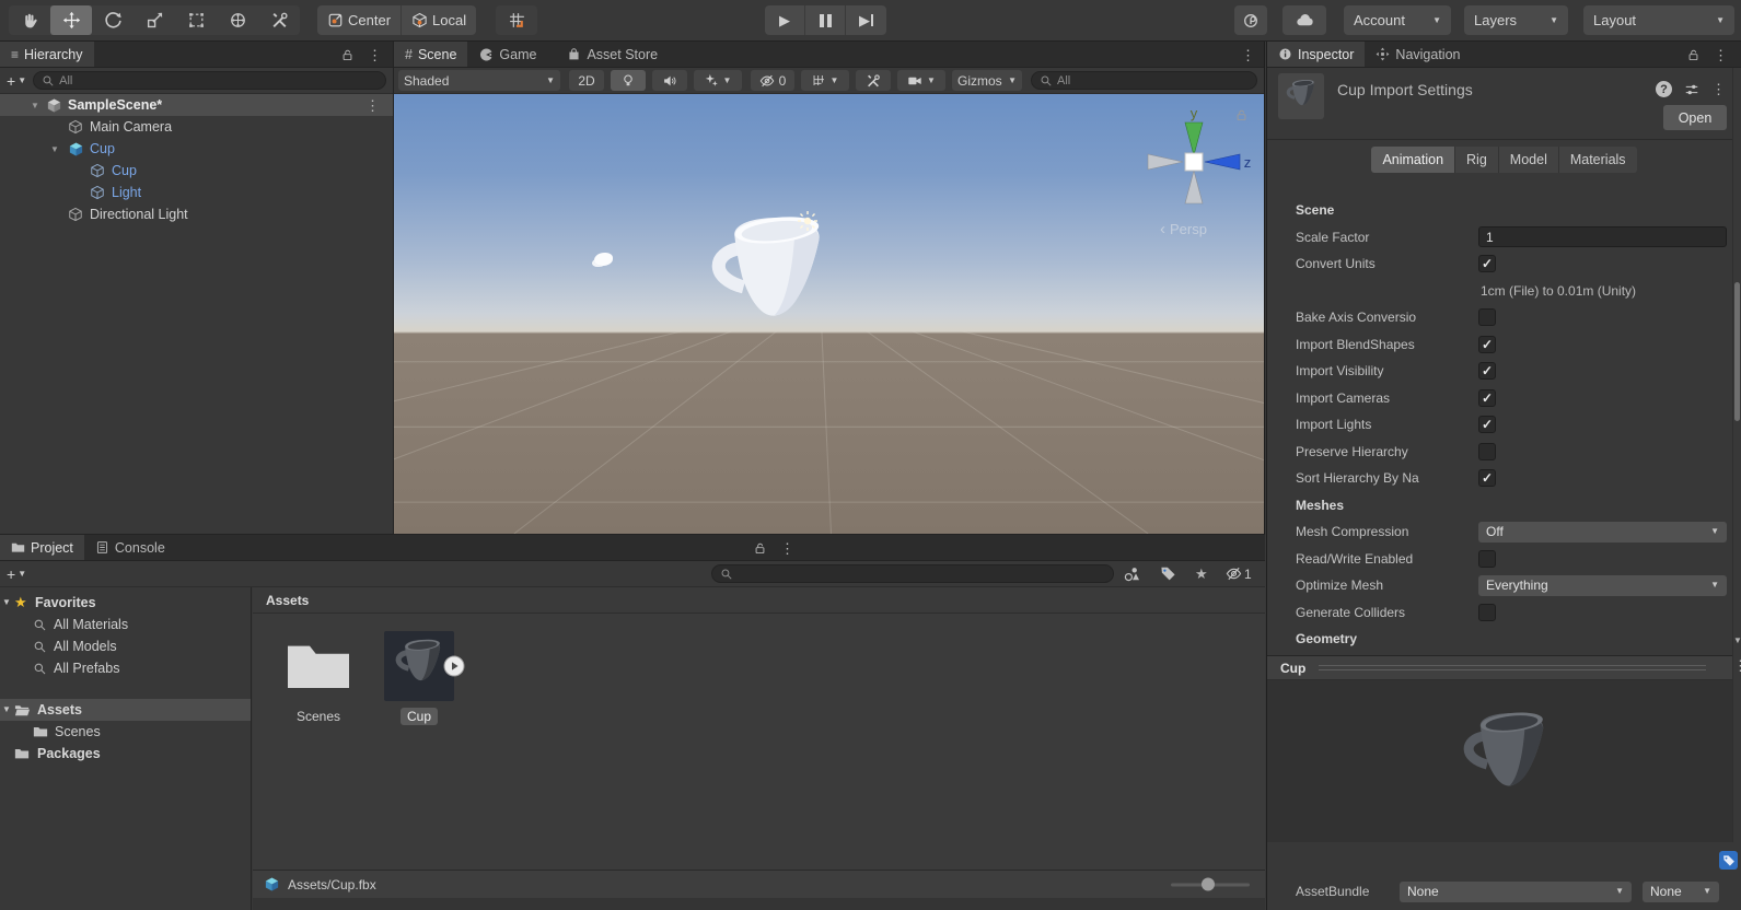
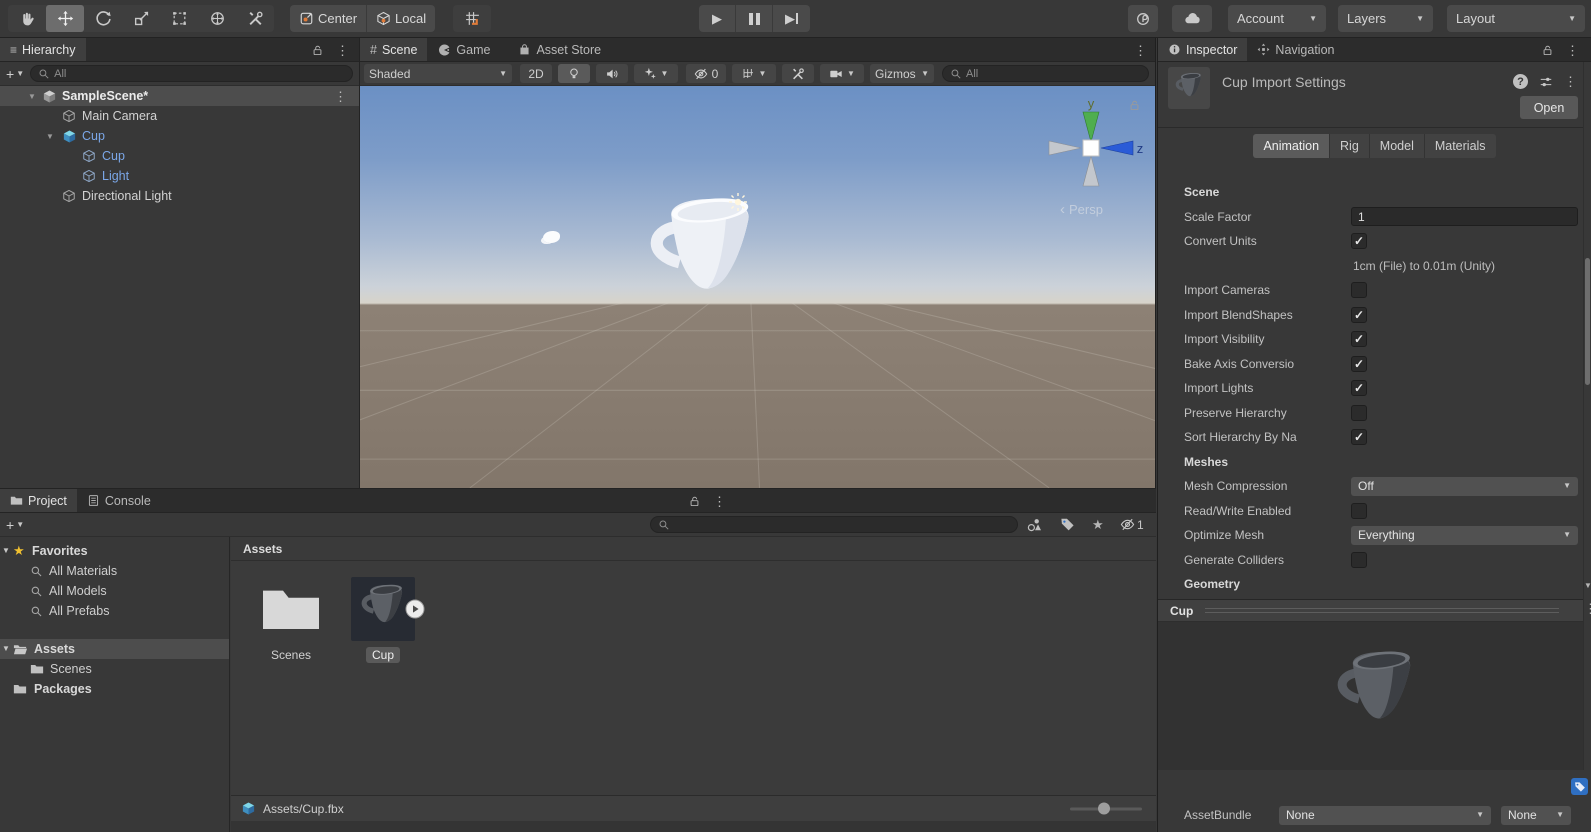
  Center
  Local
  ▶
  ▶
  Account
  ▼
  Layers
  ▼
  Layout
  ▼
  ≡
  Hierarchy
  ⋮
  +
  ▼
  All
  ▼
  SampleScene*
  ⋮
  Main Camera
  ▼
  Cup
  Cup
  Light
  Directional Light
  #
  Scene
  Game
  Asset Store
  ⋮
  Shaded
  ▼
  2D
  ▼
  0
  ▼
  ▼
  Gizmos
  ▼
  All
  ‹
  Persp
  y
  z
  Project
  Console
  ⋮
  +
  ▼
  ★
  1
  ▼
  ★
  Favorites
  All Materials
  All Models
  All Prefabs
  ▼
  Assets
  Scenes
  Packages
  Assets
  Scenes
  Cup
  Assets/Cup.fbx
  Inspector
  Navigation
  ⋮
  Cup Import Settings
  ?
  ⋮
  Open
  Animation
  Rig
  Model
  Materials
  Scene
  Scale Factor
  1
  Convert Units
  ✓
  1cm (File) to 0.01m (Unity)
- Bake Axis Conversio
+ Import Cameras
  Import BlendShapes
  ✓
  Import Visibility
  ✓
- Import Cameras
+ Bake Axis Conversio
  ✓
  Import Lights
  ✓
  Preserve Hierarchy
  Sort Hierarchy By Na
  ✓
  Meshes
  Mesh Compression
  Off
  ▼
  Read/Write Enabled
  Optimize Mesh
  Everything
  ▼
  Generate Colliders
  Geometry
  Cup
  AssetBundle
  None
  ▼
  None
  ▼
  ▼
